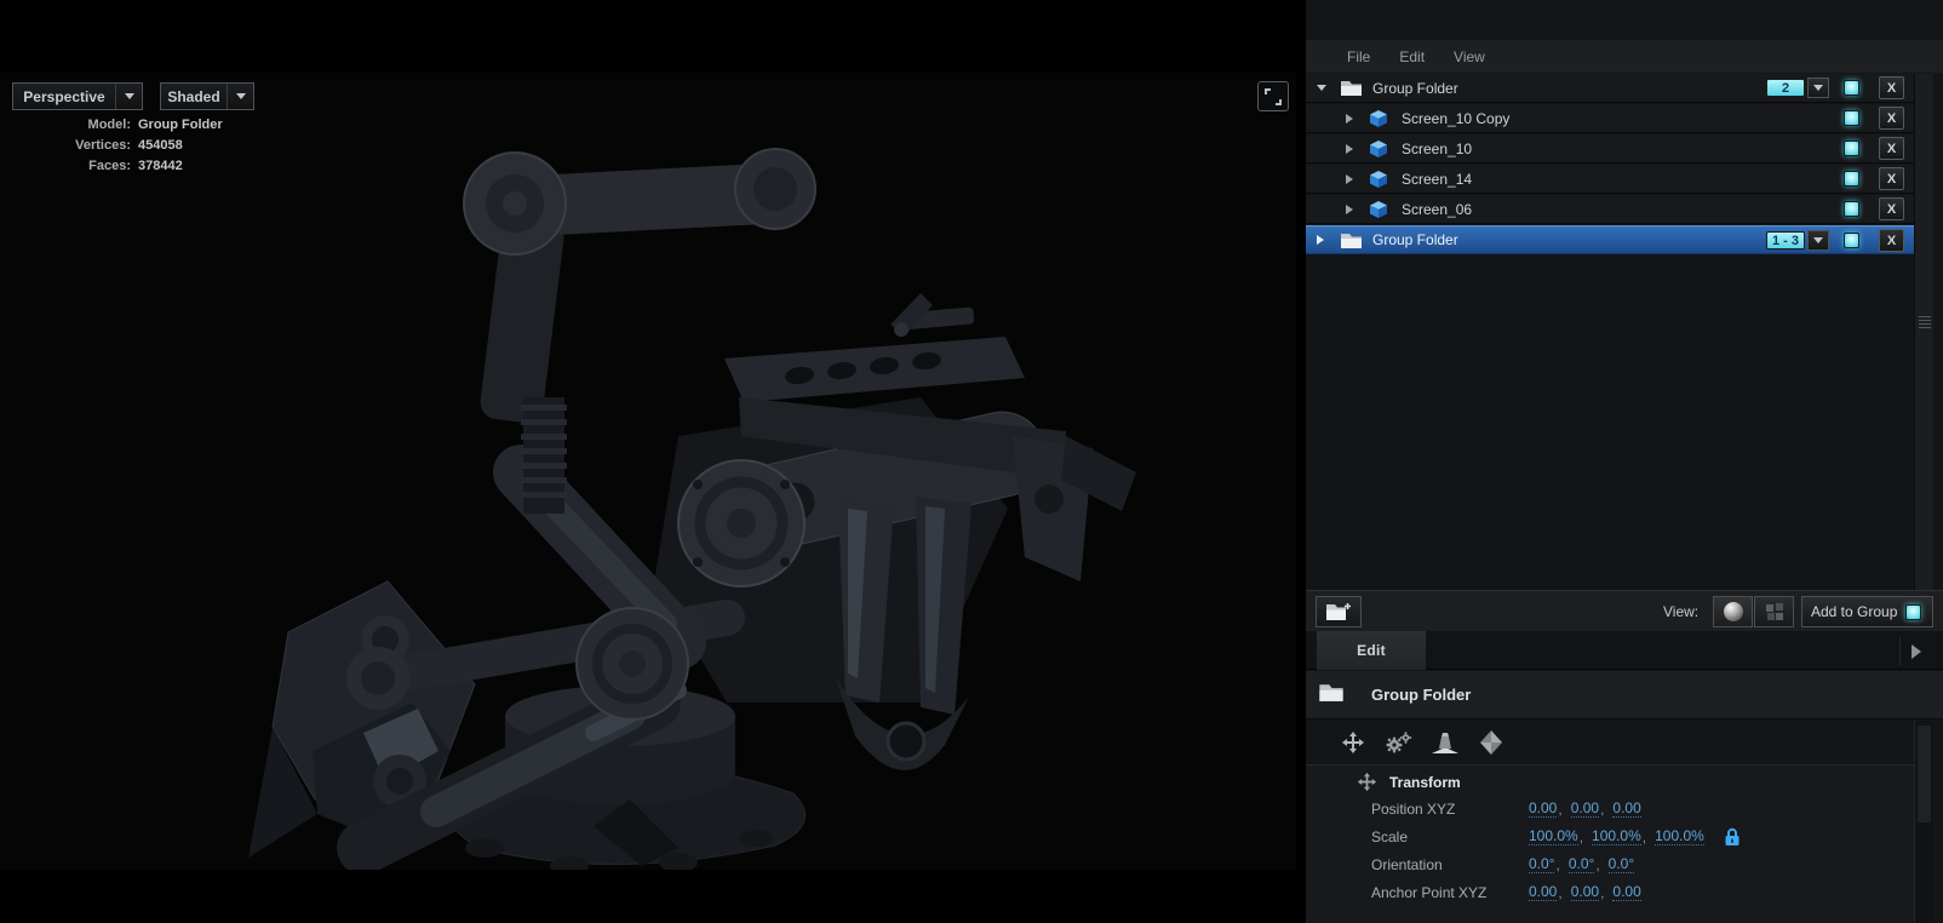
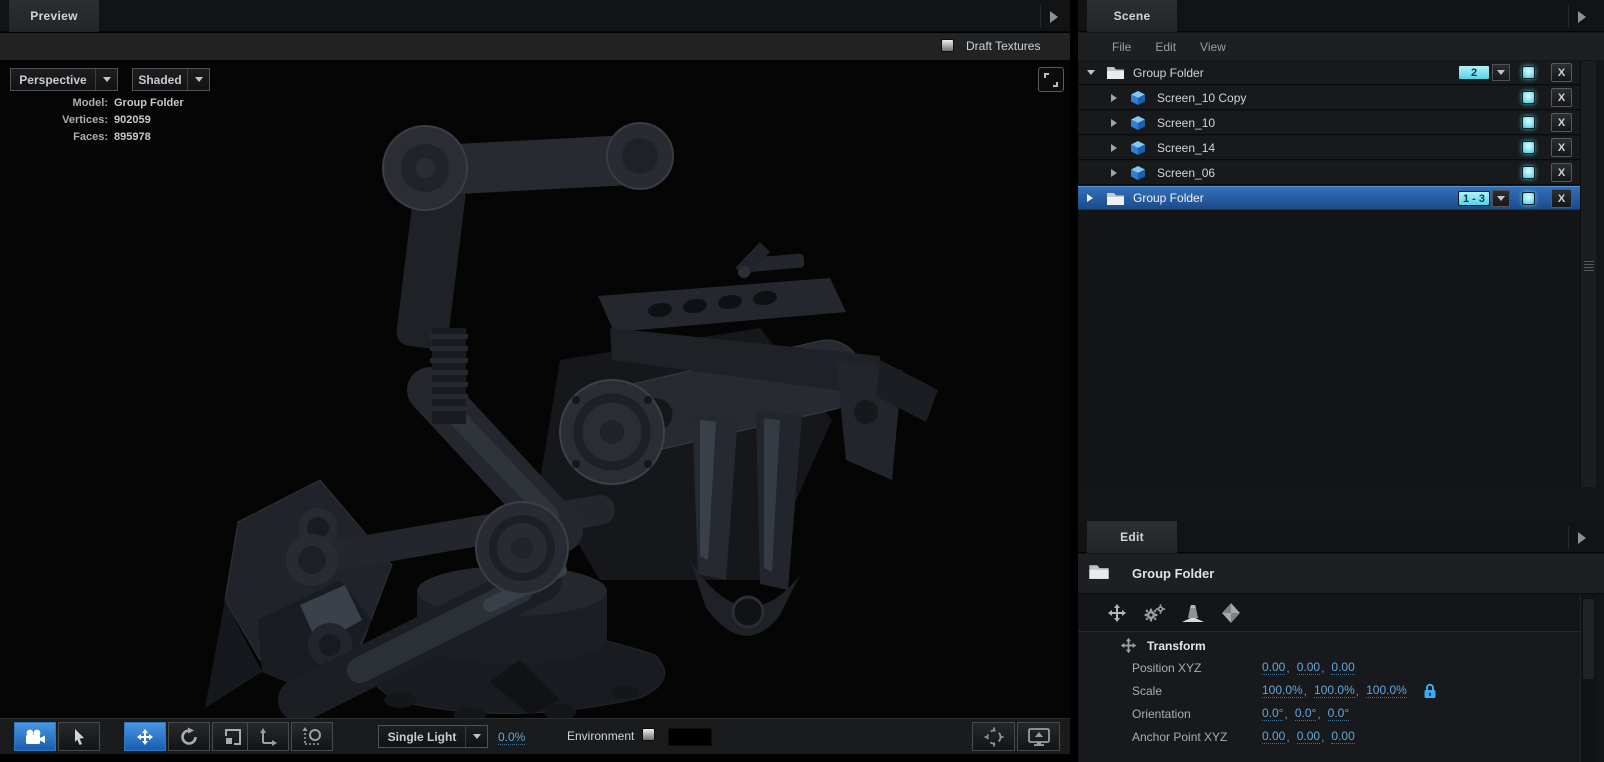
+ Preview
+ Draft Textures
  Perspective
  Shaded
  Model:
  Group Folder
  Vertices:
- 454058
+ 902059
  Faces:
- 378442
+ 895978
+ Single Light
+ 0.0%
+ Environment
+ Scene
  File
  Edit
  View
  Group Folder
  2
  X
  Screen_10 Copy
  X
  Screen_10
  X
  Screen_14
  X
  Screen_06
  X
  Group Folder
  1 - 3
  X
- View:
- Add to Group
  Edit
  Group Folder
  Transform
  Position XYZ
  0.00
  ,
  0.00
  ,
  0.00
  Scale
  100.0%
  ,
  100.0%
  ,
  100.0%
  Orientation
  0.0°
  ,
  0.0°
  ,
  0.0°
  Anchor Point XYZ
  0.00
  ,
  0.00
  ,
  0.00
